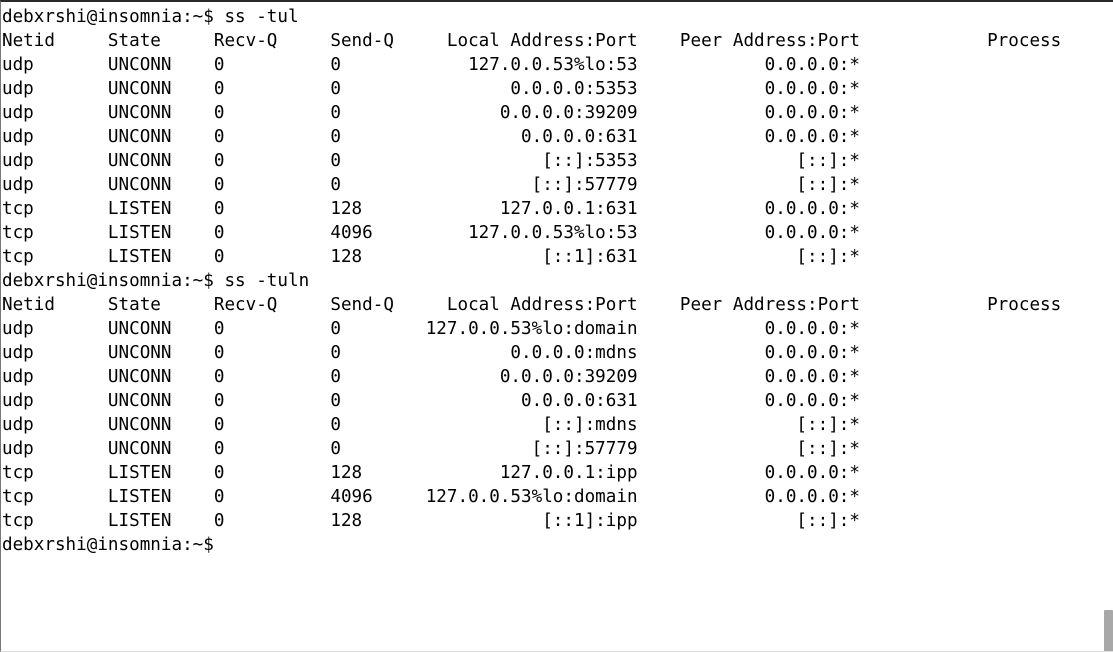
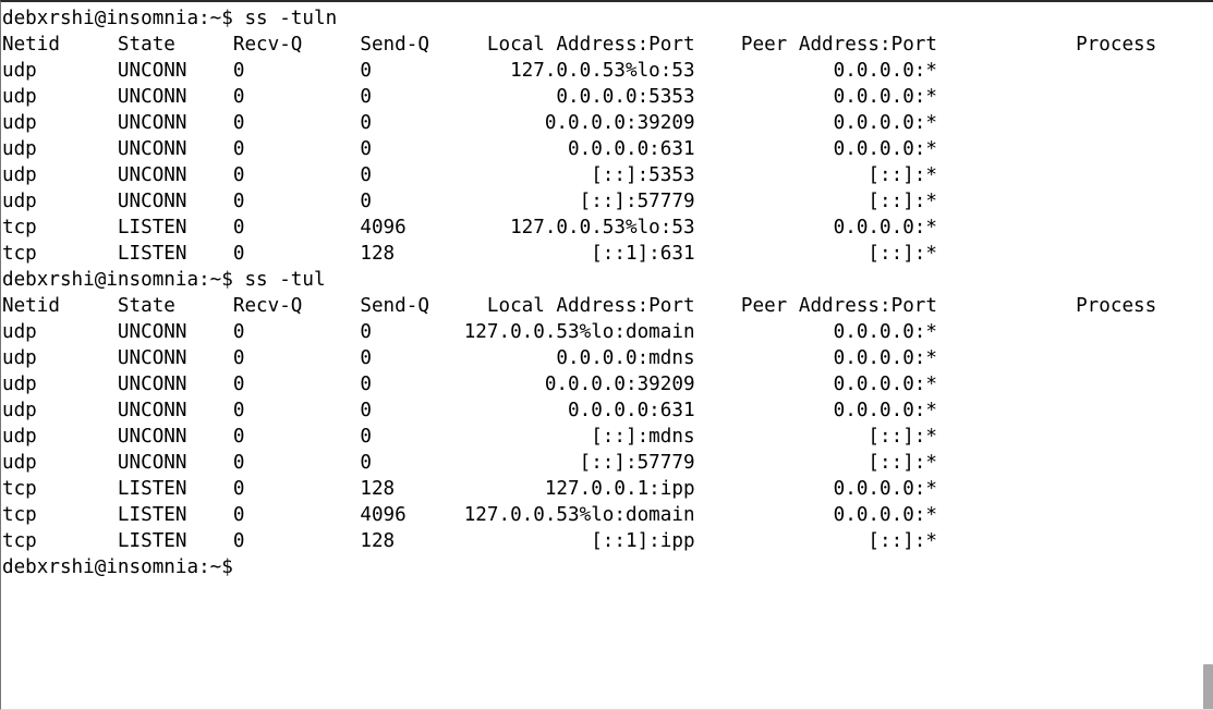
- debxrshi@insomnia:~$ ss -tul
+ debxrshi@insomnia:~$ ss -tuln
  Netid State Recv-Q Send-Q Local Address:Port Peer Address:Port Process
  udp UNCONN 0 0 127.0.0.53%lo:53 0.0.0.0:*
  udp UNCONN 0 0 0.0.0.0:5353 0.0.0.0:*
  udp UNCONN 0 0 0.0.0.0:39209 0.0.0.0:*
  udp UNCONN 0 0 0.0.0.0:631 0.0.0.0:*
  udp UNCONN 0 0 [::]:5353 [::]:*
  udp UNCONN 0 0 [::]:57779 [::]:*
- tcp LISTEN 0 128 127.0.0.1:631 0.0.0.0:*
  tcp LISTEN 0 4096 127.0.0.53%lo:53 0.0.0.0:*
  tcp LISTEN 0 128 [::1]:631 [::]:*
- debxrshi@insomnia:~$ ss -tuln
+ debxrshi@insomnia:~$ ss -tul
  Netid State Recv-Q Send-Q Local Address:Port Peer Address:Port Process
  udp UNCONN 0 0 127.0.0.53%lo:domain 0.0.0.0:*
  udp UNCONN 0 0 0.0.0.0:mdns 0.0.0.0:*
  udp UNCONN 0 0 0.0.0.0:39209 0.0.0.0:*
  udp UNCONN 0 0 0.0.0.0:631 0.0.0.0:*
  udp UNCONN 0 0 [::]:mdns [::]:*
  udp UNCONN 0 0 [::]:57779 [::]:*
  tcp LISTEN 0 128 127.0.0.1:ipp 0.0.0.0:*
  tcp LISTEN 0 4096 127.0.0.53%lo:domain 0.0.0.0:*
  tcp LISTEN 0 128 [::1]:ipp [::]:*
  debxrshi@insomnia:~$
